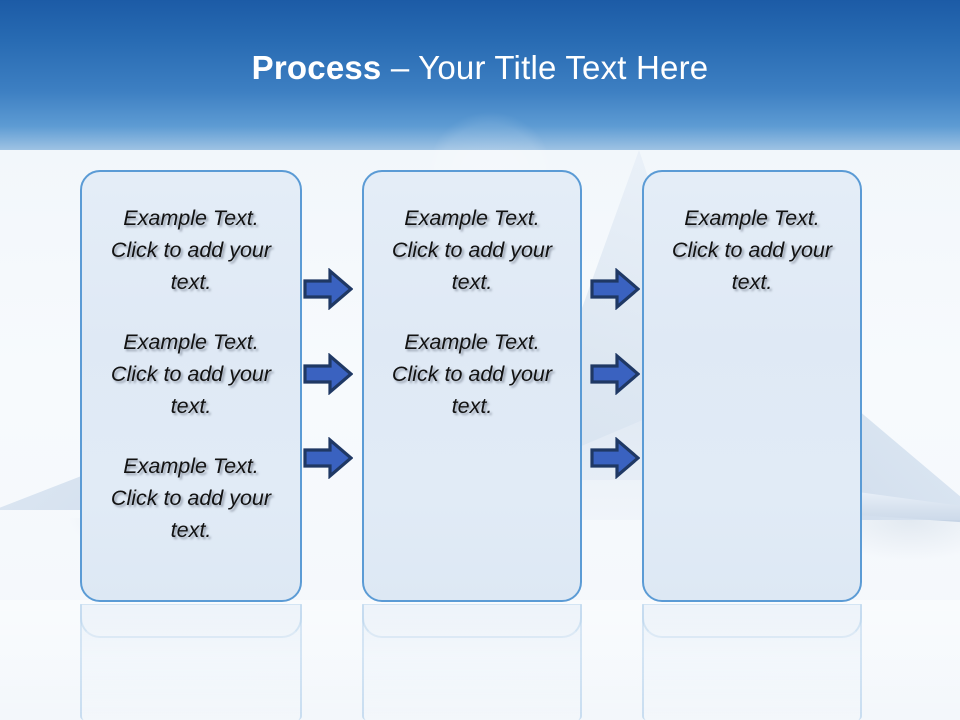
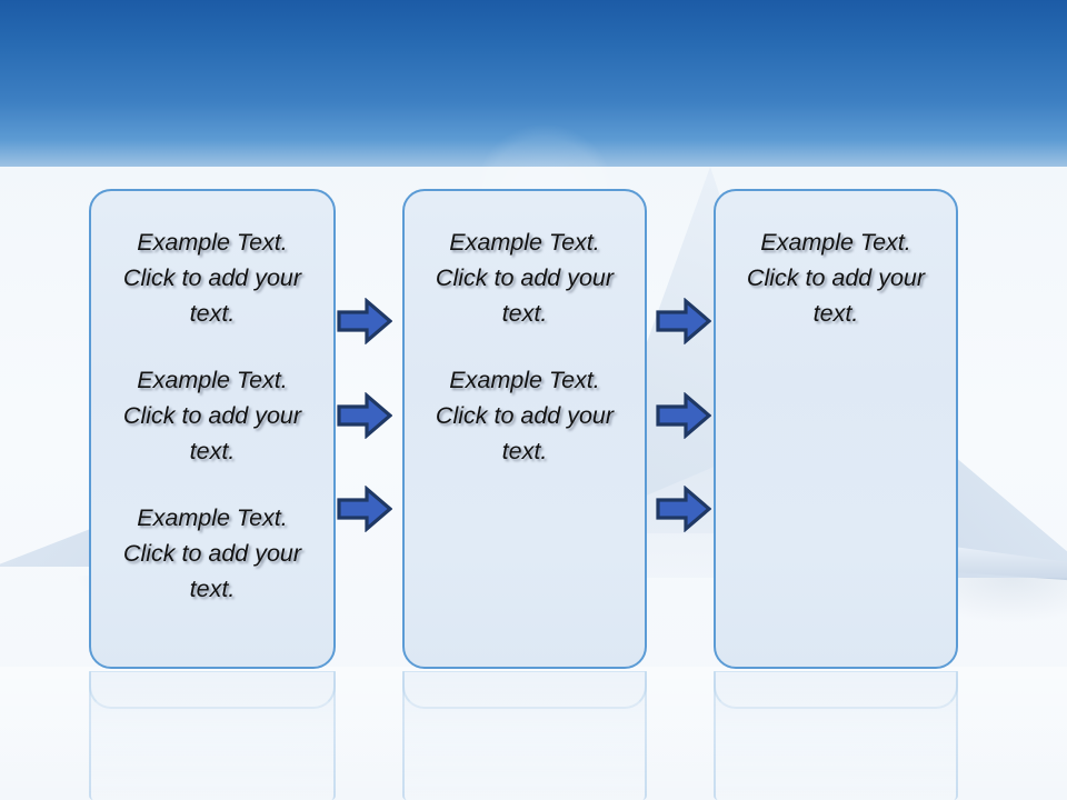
- Process – Your Title Text Here
  Example Text. Click to add your text.
  Example Text. Click to add your text.
  Example Text. Click to add your text.
  Example Text. Click to add your text.
  Example Text. Click to add your text.
  Example Text. Click to add your text.
